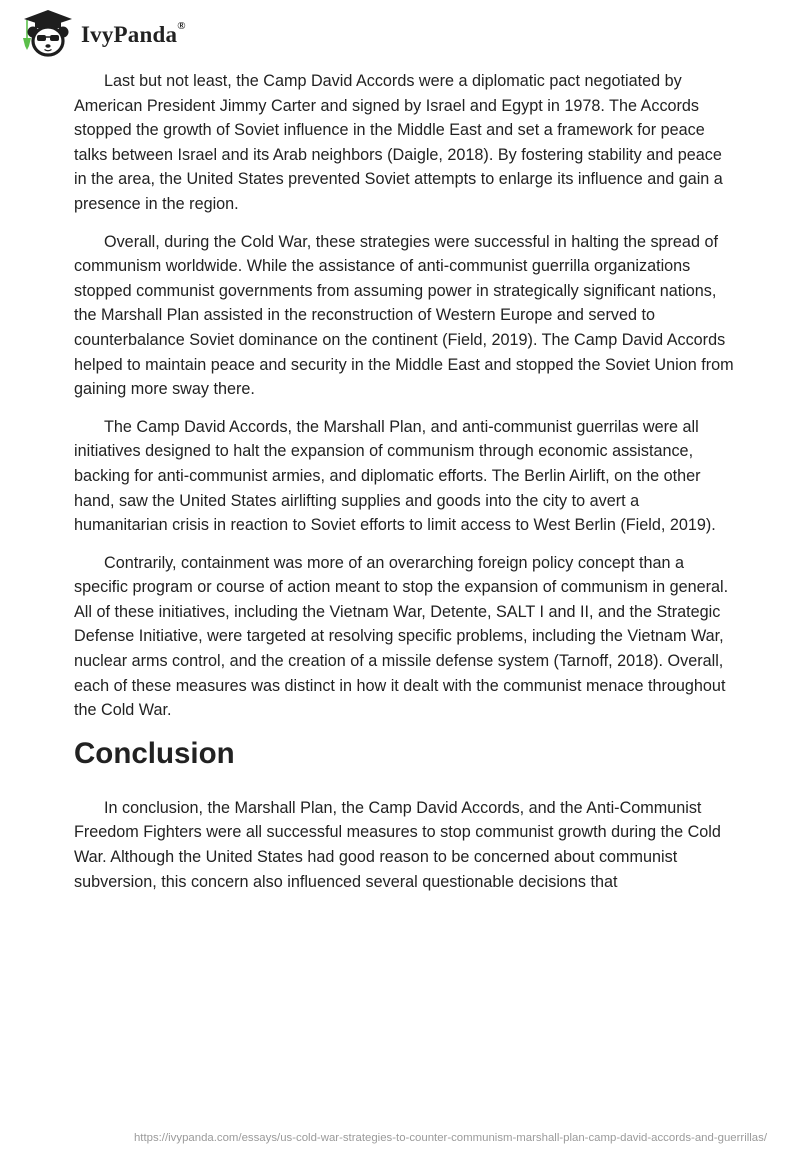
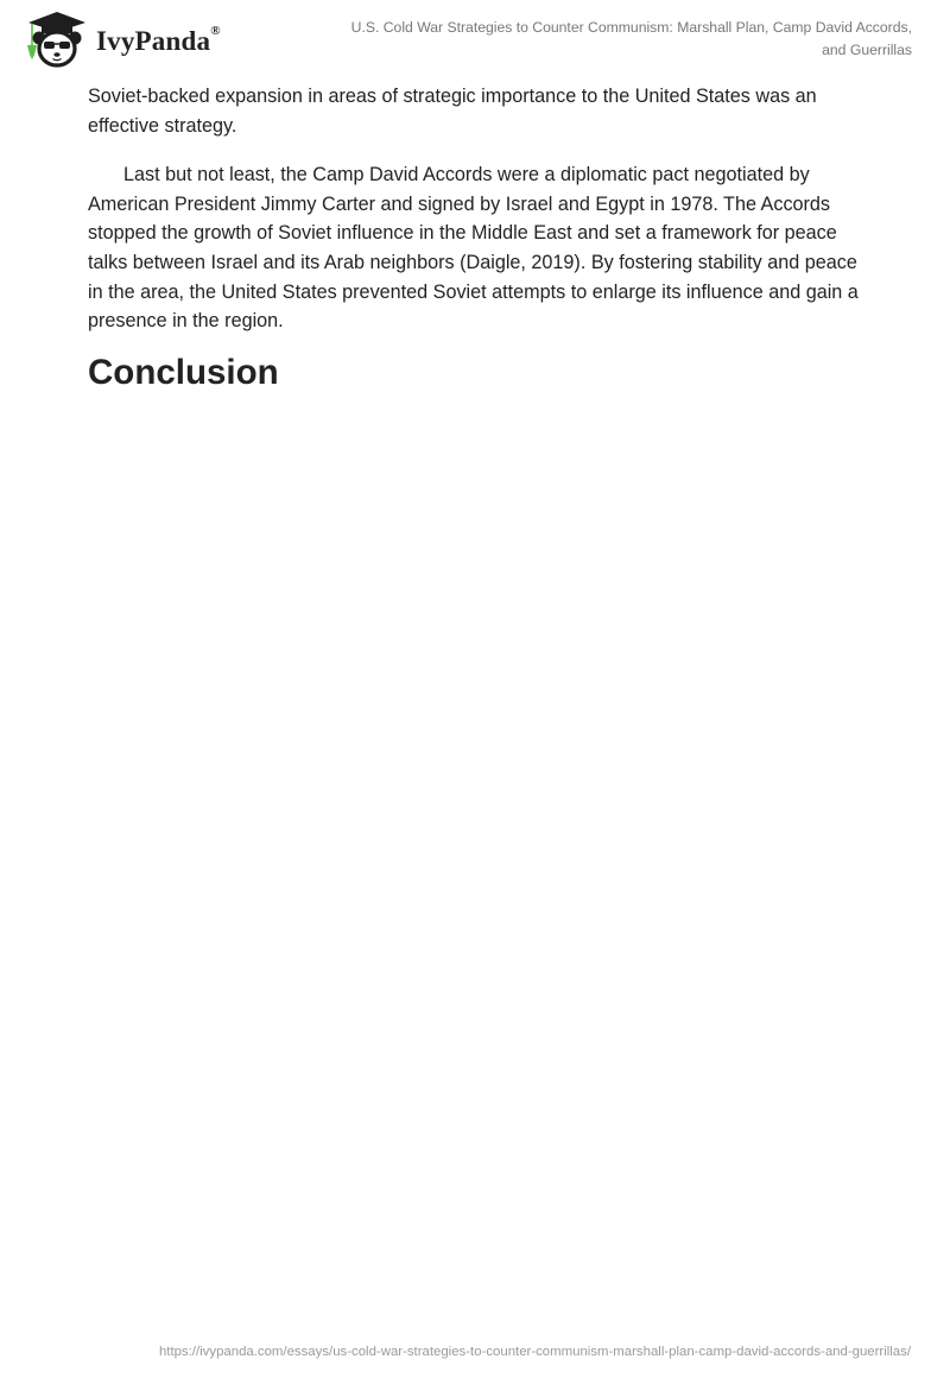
  IvyPanda®
+ U.S. Cold War Strategies to Counter Communism: Marshall Plan, Camp David Accords, and Guerrillas
+ Soviet-backed expansion in areas of strategic importance to the United States was an effective strategy.
- Last but not least, the Camp David Accords were a diplomatic pact negotiated by American President Jimmy Carter and signed by Israel and Egypt in 1978. The Accords stopped the growth of Soviet influence in the Middle East and set a framework for peace talks between Israel and its Arab neighbors (Daigle, 2018). By fostering stability and peace in the area, the United States prevented Soviet attempts to enlarge its influence and gain a presence in the region.
+ Last but not least, the Camp David Accords were a diplomatic pact negotiated by American President Jimmy Carter and signed by Israel and Egypt in 1978. The Accords stopped the growth of Soviet influence in the Middle East and set a framework for peace talks between Israel and its Arab neighbors (Daigle, 2019). By fostering stability and peace in the area, the United States prevented Soviet attempts to enlarge its influence and gain a presence in the region.
- Overall, during the Cold War, these strategies were successful in halting the spread of communism worldwide. While the assistance of anti-communist guerrilla organizations stopped communist governments from assuming power in strategically significant nations, the Marshall Plan assisted in the reconstruction of Western Europe and served to counterbalance Soviet dominance on the continent (Field, 2019). The Camp David Accords helped to maintain peace and security in the Middle East and stopped the Soviet Union from gaining more sway there.
- The Camp David Accords, the Marshall Plan, and anti-communist guerrilas were all initiatives designed to halt the expansion of communism through economic assistance, backing for anti-communist armies, and diplomatic efforts. The Berlin Airlift, on the other hand, saw the United States airlifting supplies and goods into the city to avert a humanitarian crisis in reaction to Soviet efforts to limit access to West Berlin (Field, 2019).
- Contrarily, containment was more of an overarching foreign policy concept than a specific program or course of action meant to stop the expansion of communism in general. All of these initiatives, including the Vietnam War, Detente, SALT I and II, and the Strategic Defense Initiative, were targeted at resolving specific problems, including the Vietnam War, nuclear arms control, and the creation of a missile defense system (Tarnoff, 2018). Overall, each of these measures was distinct in how it dealt with the communist menace throughout the Cold War.
  Conclusion
- In conclusion, the Marshall Plan, the Camp David Accords, and the Anti-Communist Freedom Fighters were all successful measures to stop communist growth during the Cold War. Although the United States had good reason to be concerned about communist subversion, this concern also influenced several questionable decisions that
  https://ivypanda.com/essays/us-cold-war-strategies-to-counter-communism-marshall-plan-camp-david-accords-and-guerrillas/
